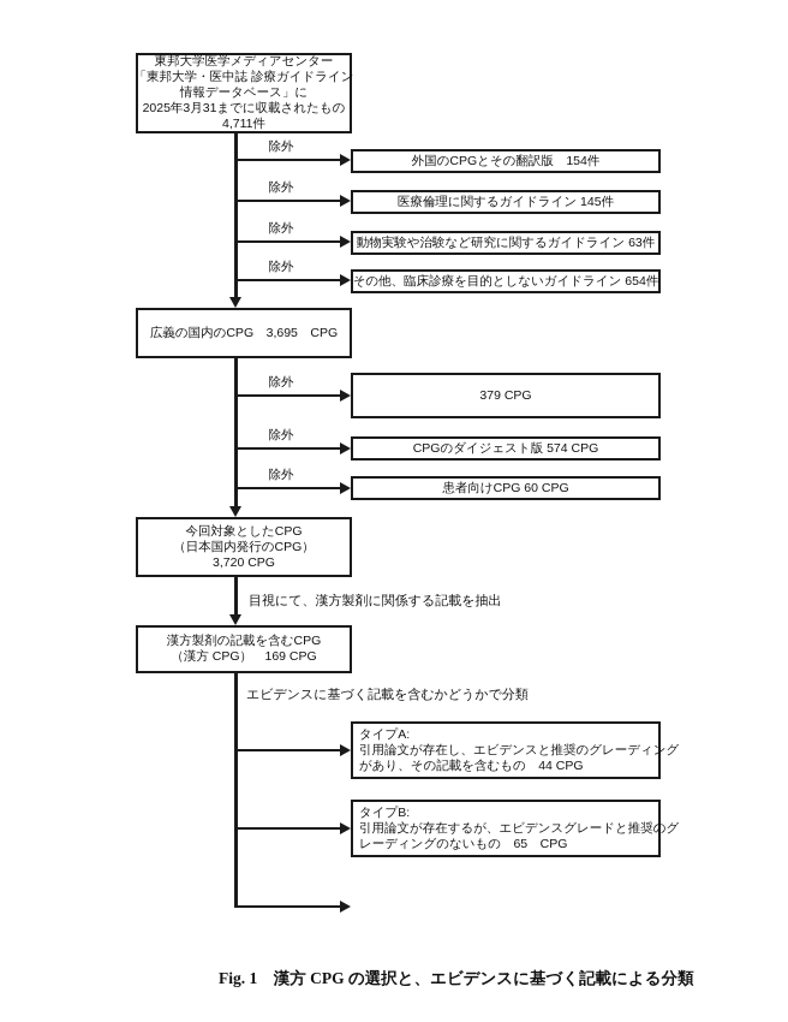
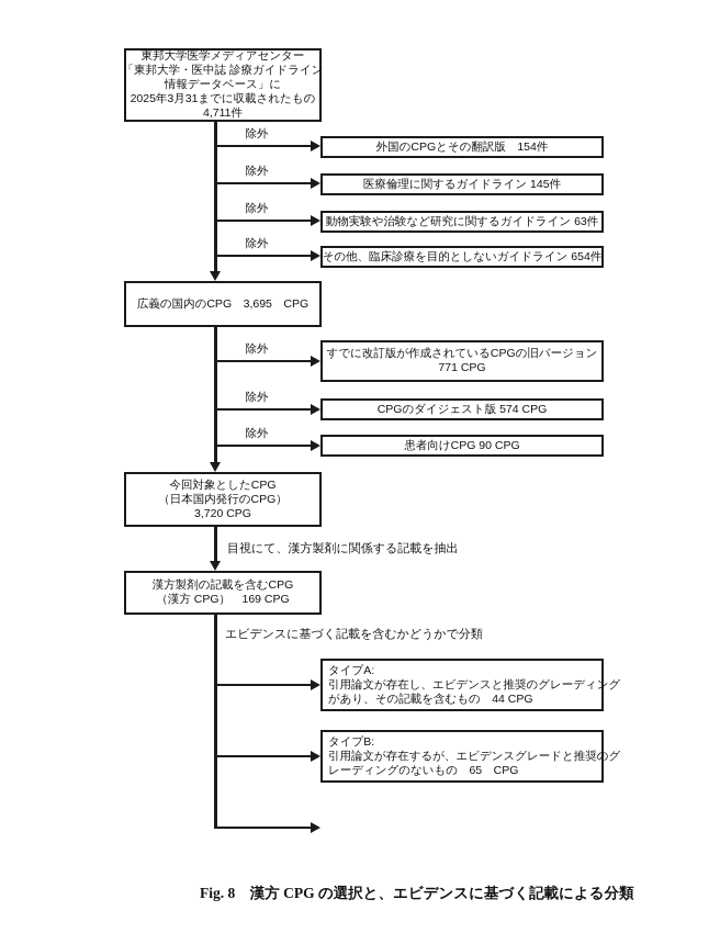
  東邦大学医学メディアセンター
  「東邦大学・医中誌 診療ガイドライン
  情報データベース」に
  2025年3月31までに収載されたもの
  4,711件
  広義の国内のCPG 3,695 CPG
  今回対象としたCPG
  （日本国内発行のCPG）
  3,720 CPG
  漢方製剤の記載を含むCPG
  （漢方 CPG） 169 CPG
  外国のCPGとその翻訳版 154件
  医療倫理に関するガイドライン 145件
  動物実験や治験など研究に関するガイドライン 63件
  その他、臨床診療を目的としないガイドライン 654件
+ すでに改訂版が作成されているCPGの旧バージョン
- 379 CPG
+ 771 CPG
  CPGのダイジェスト版 574 CPG
- 患者向けCPG 60 CPG
+ 患者向けCPG 90 CPG
  タイプA:
  引用論文が存在し、エビデンスと推奨のグレーディング
  があり、その記載を含むもの 44 CPG
  タイプB:
  引用論文が存在するが、エビデンスグレードと推奨のグ
  レーディングのないもの 65 CPG
  除外
  除外
  除外
  除外
  除外
  除外
  除外
  目視にて、漢方製剤に関係する記載を抽出
  エビデンスに基づく記載を含むかどうかで分類
- Fig. 1 漢方 CPG の選択と、エビデンスに基づく記載による分類
+ Fig. 8 漢方 CPG の選択と、エビデンスに基づく記載による分類
